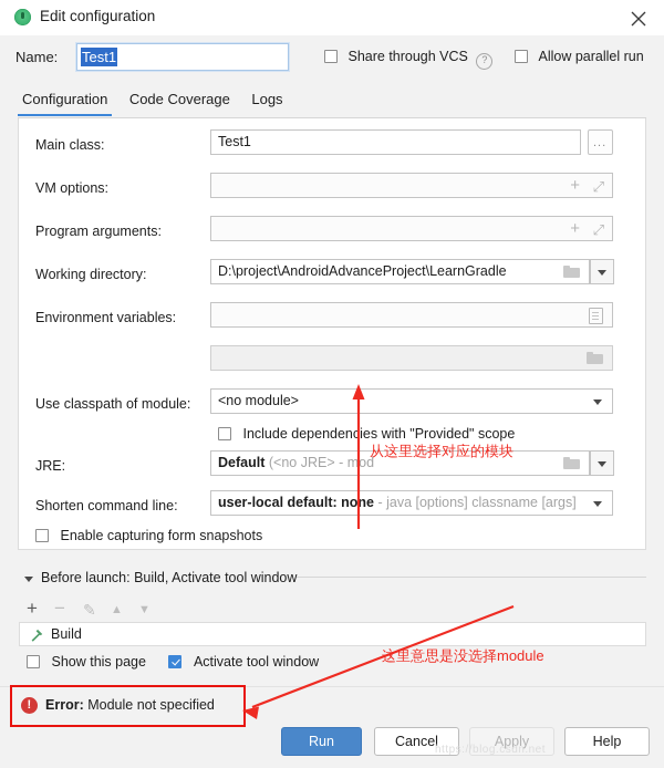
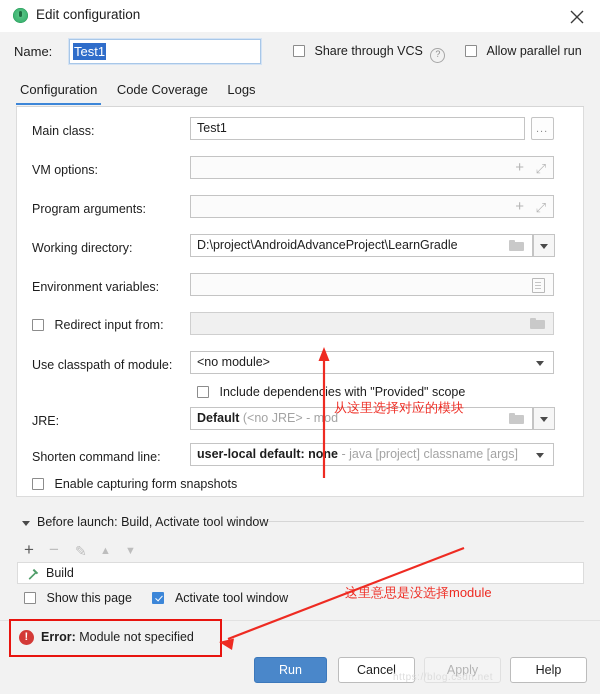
  Edit configuration
  Name:
  Test1
  Share through VCS ?
  Allow parallel run
  Configuration Code Coverage Logs
  Main class:
  Test1
  ...
  VM options:
  +
  ⤢
  Program arguments:
  +
  ⤢
  Working directory:
  D:\project\AndroidAdvanceProject\LearnGradle
  Environment variables:
+ Redirect input from:
  Use classpath of module:
  <no module>
  Include dependencies with "Provided" scope
  JRE:
  Default (<no JRE> - mod
  Shorten command line:
- user-local default: none - java [options] classname [args]
+ user-local default: none - java [project] classname [args]
  Enable capturing form snapshots
  Before launch: Build, Activate tool window
  +
  −
  ✎
  ▲
  ▼
  Build
  Show this page Activate tool window
  Error: Module not specified
  Run
  Cancel
  Apply
  Help
  https://blog.csdn.net
  从这里选择对应的模块
  这里意思是没选择module
